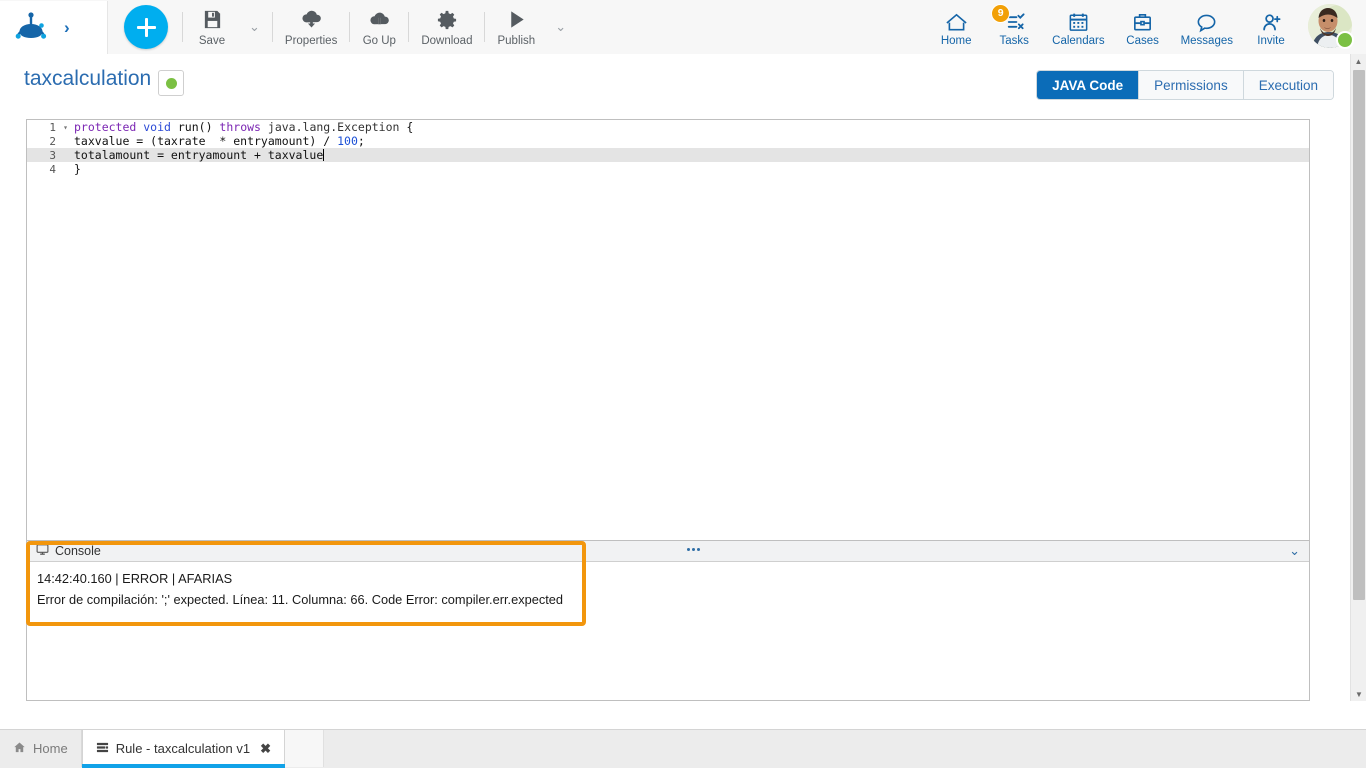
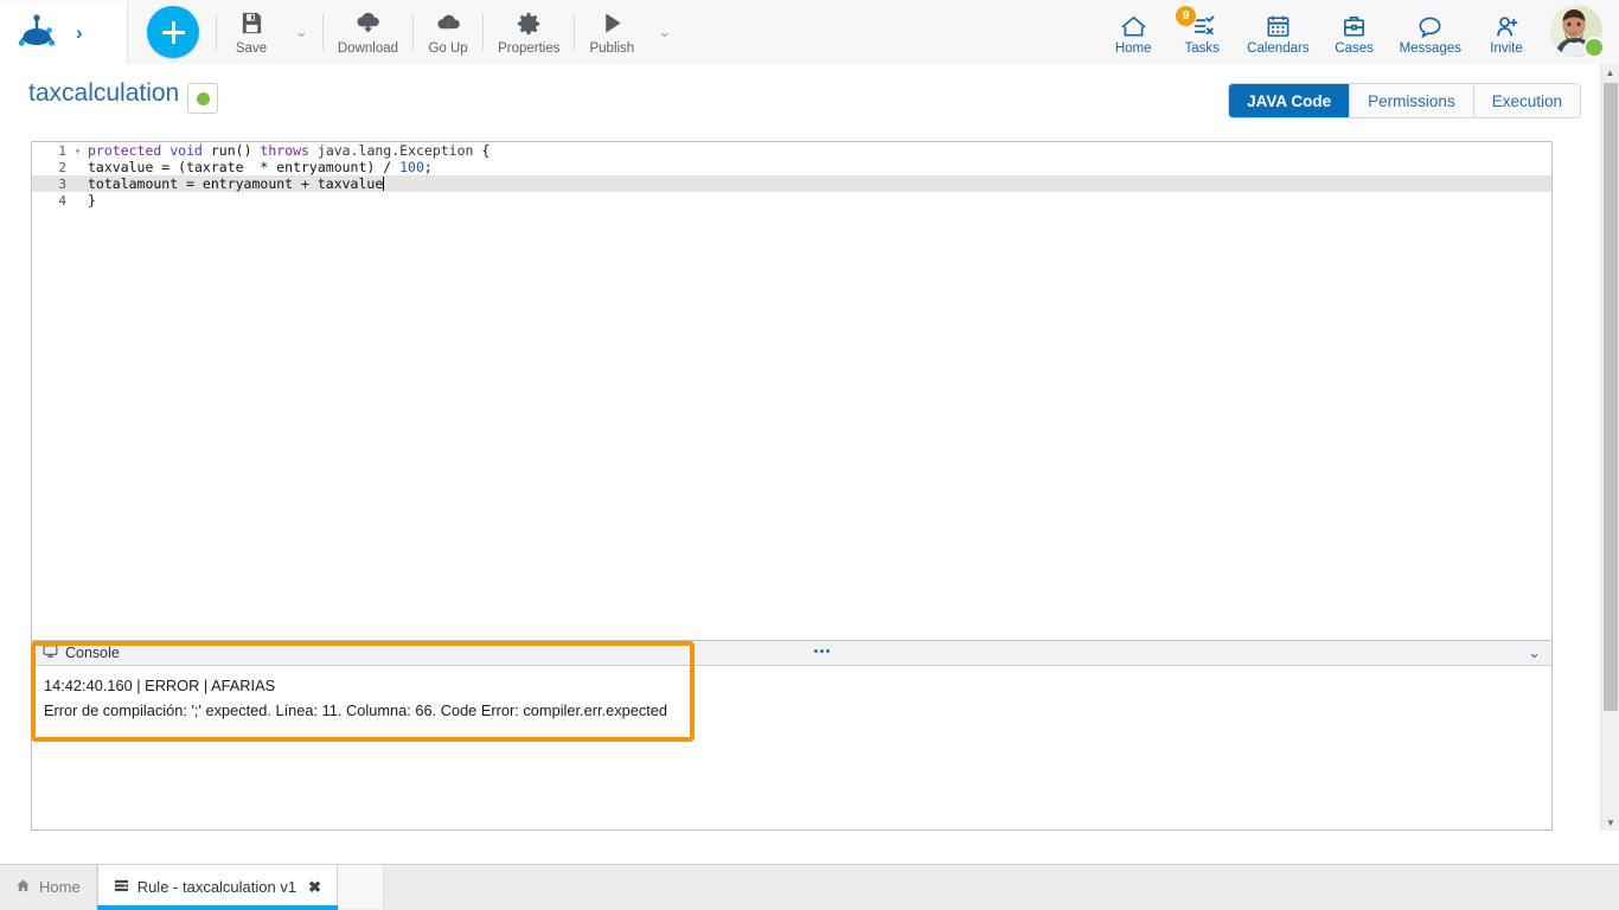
  ›
  Save
  ⌄
- Properties
+ Download
  Go Up
- Download
+ Properties
  Publish
  ⌄
  Home
  9
  Tasks
  Calendars
  Cases
  Messages
  Invite
  taxcalculation
  JAVA Code
  Permissions
  Execution
  1
  ▾
  protected void run() throws java.lang.Exception {
  2
  taxvalue = (taxrate * entryamount) / 100;
  3
  totalamount = entryamount + taxvalue
  4
  }
  Console
  ⌄
  14:42:40.160 | ERROR | AFARIAS
  Error de compilación: ';' expected. Línea: 11. Columna: 66. Code Error: compiler.err.expected
  ▲
  ▼
  Home
  Rule - taxcalculation v1
  ✖
